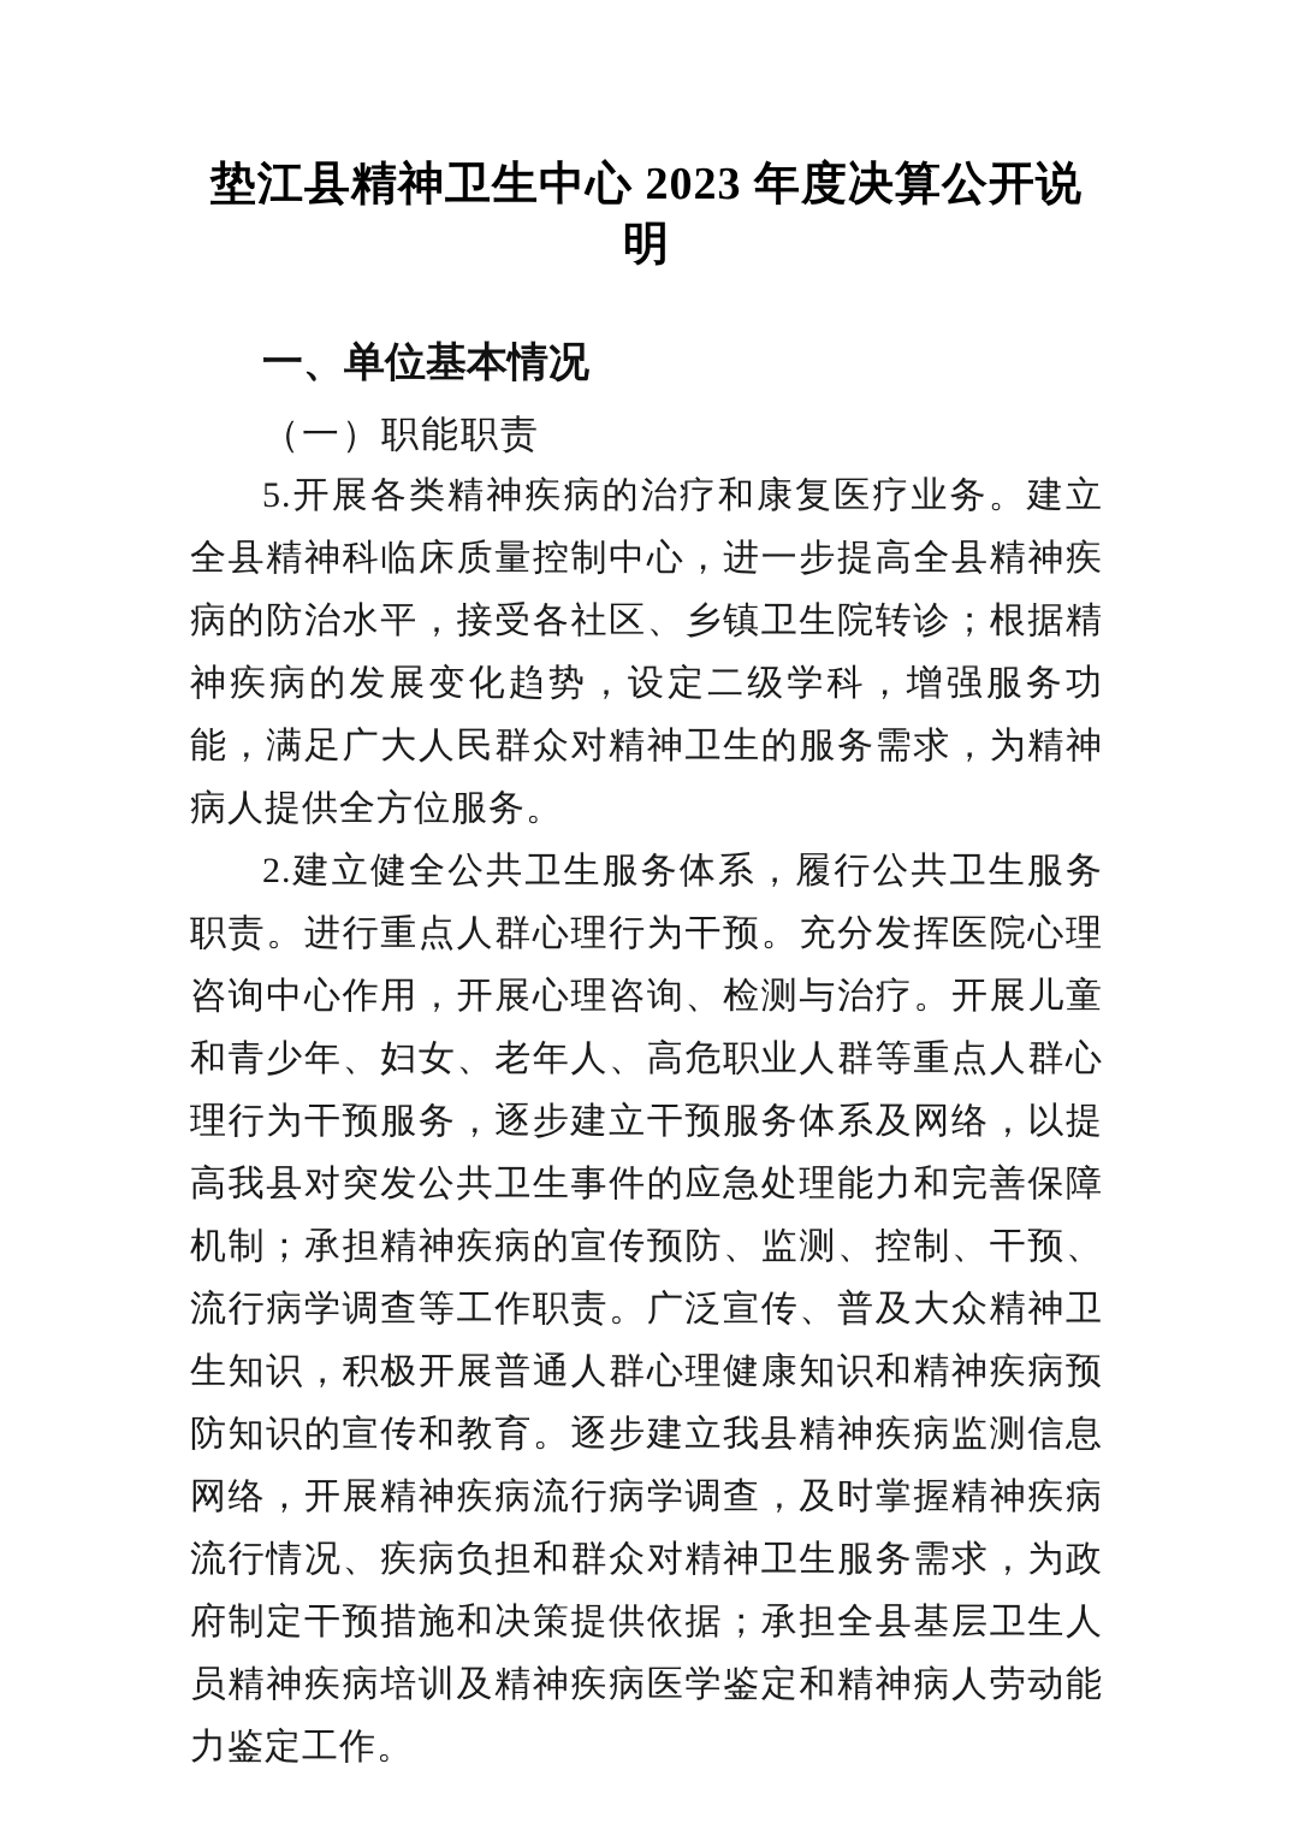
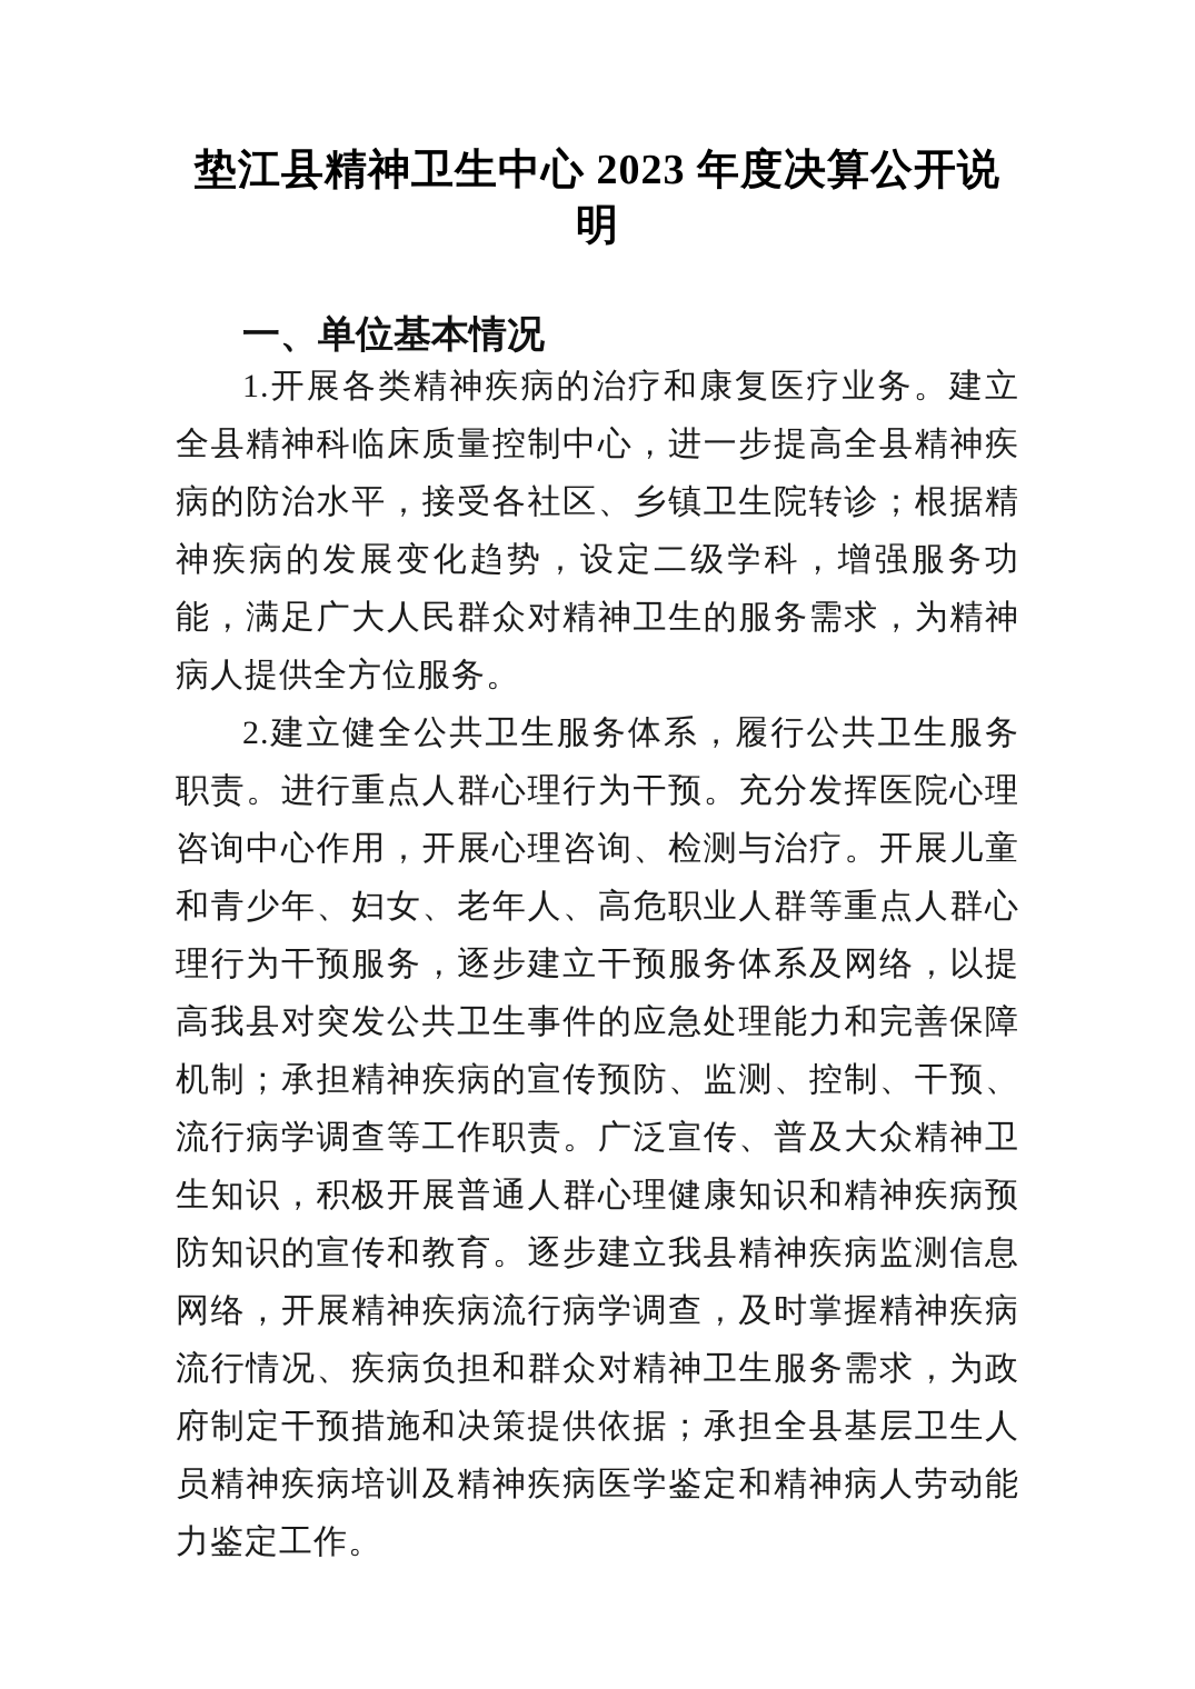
  垫江县精神卫生中心 2023 年度决算公开说明
  一、单位基本情况
- （一）职能职责
- 5.开展各类精神疾病的治疗和康复医疗业务。建立全县精神科临床质量控制中心，进一步提高全县精神疾病的防治水平，接受各社区、乡镇卫生院转诊；根据精神疾病的发展变化趋势，设定二级学科，增强服务功能，满足广大人民群众对精神卫生的服务需求，为精神病人提供全方位服务。
+ 1.开展各类精神疾病的治疗和康复医疗业务。建立全县精神科临床质量控制中心，进一步提高全县精神疾病的防治水平，接受各社区、乡镇卫生院转诊；根据精神疾病的发展变化趋势，设定二级学科，增强服务功能，满足广大人民群众对精神卫生的服务需求，为精神病人提供全方位服务。
  2.建立健全公共卫生服务体系，履行公共卫生服务职责。进行重点人群心理行为干预。充分发挥医院心理咨询中心作用，开展心理咨询、检测与治疗。开展儿童和青少年、妇女、老年人、高危职业人群等重点人群心理行为干预服务，逐步建立干预服务体系及网络，以提高我县对突发公共卫生事件的应急处理能力和完善保障机制；承担精神疾病的宣传预防、监测、控制、干预、流行病学调查等工作职责。广泛宣传、普及大众精神卫生知识，积极开展普通人群心理健康知识和精神疾病预防知识的宣传和教育。逐步建立我县精神疾病监测信息网络，开展精神疾病流行病学调查，及时掌握精神疾病流行情况、疾病负担和群众对精神卫生服务需求，为政府制定干预措施和决策提供依据；承担全县基层卫生人员精神疾病培训及精神疾病医学鉴定和精神病人劳动能力鉴定工作。
